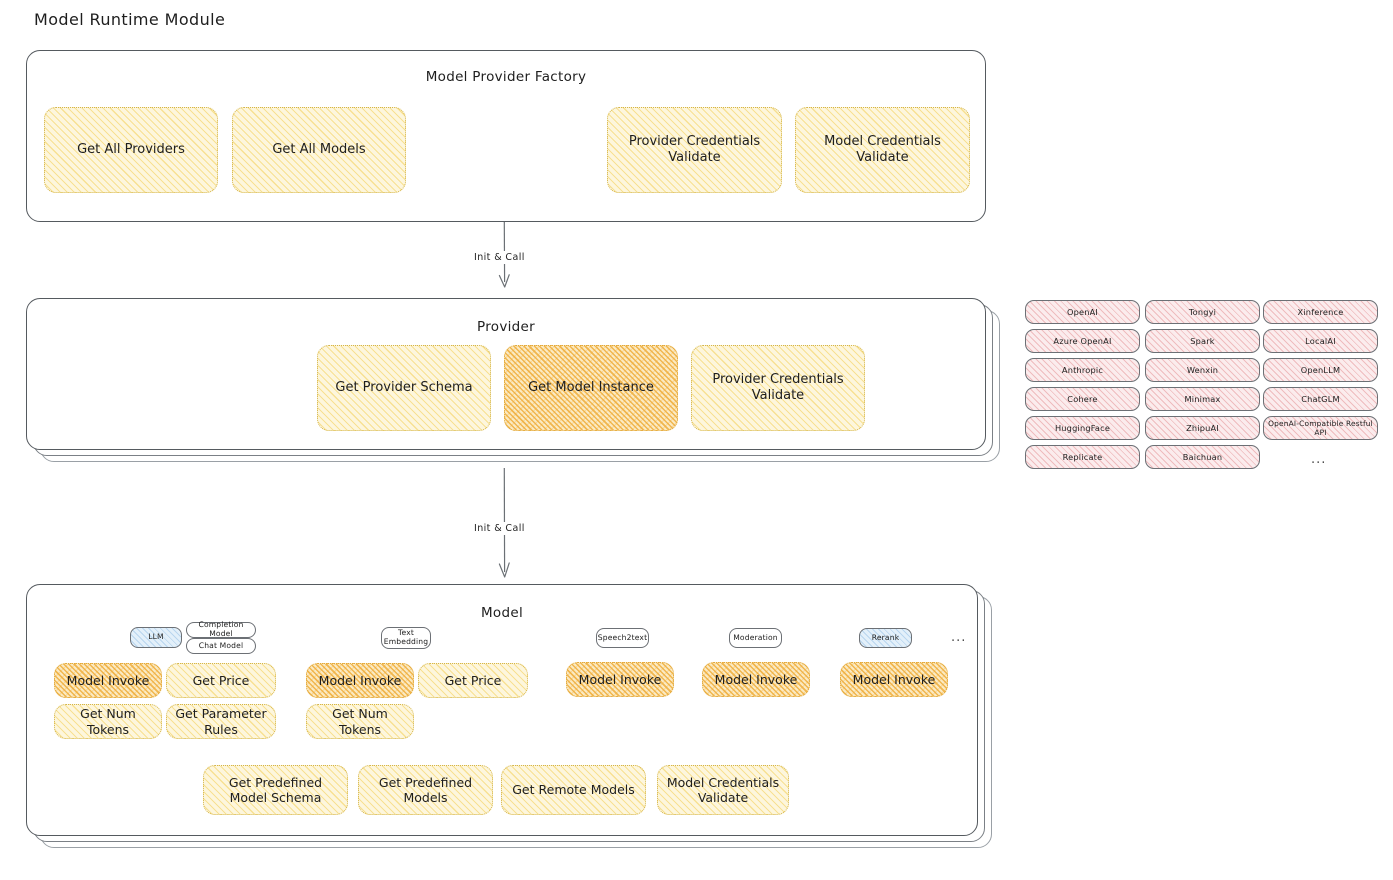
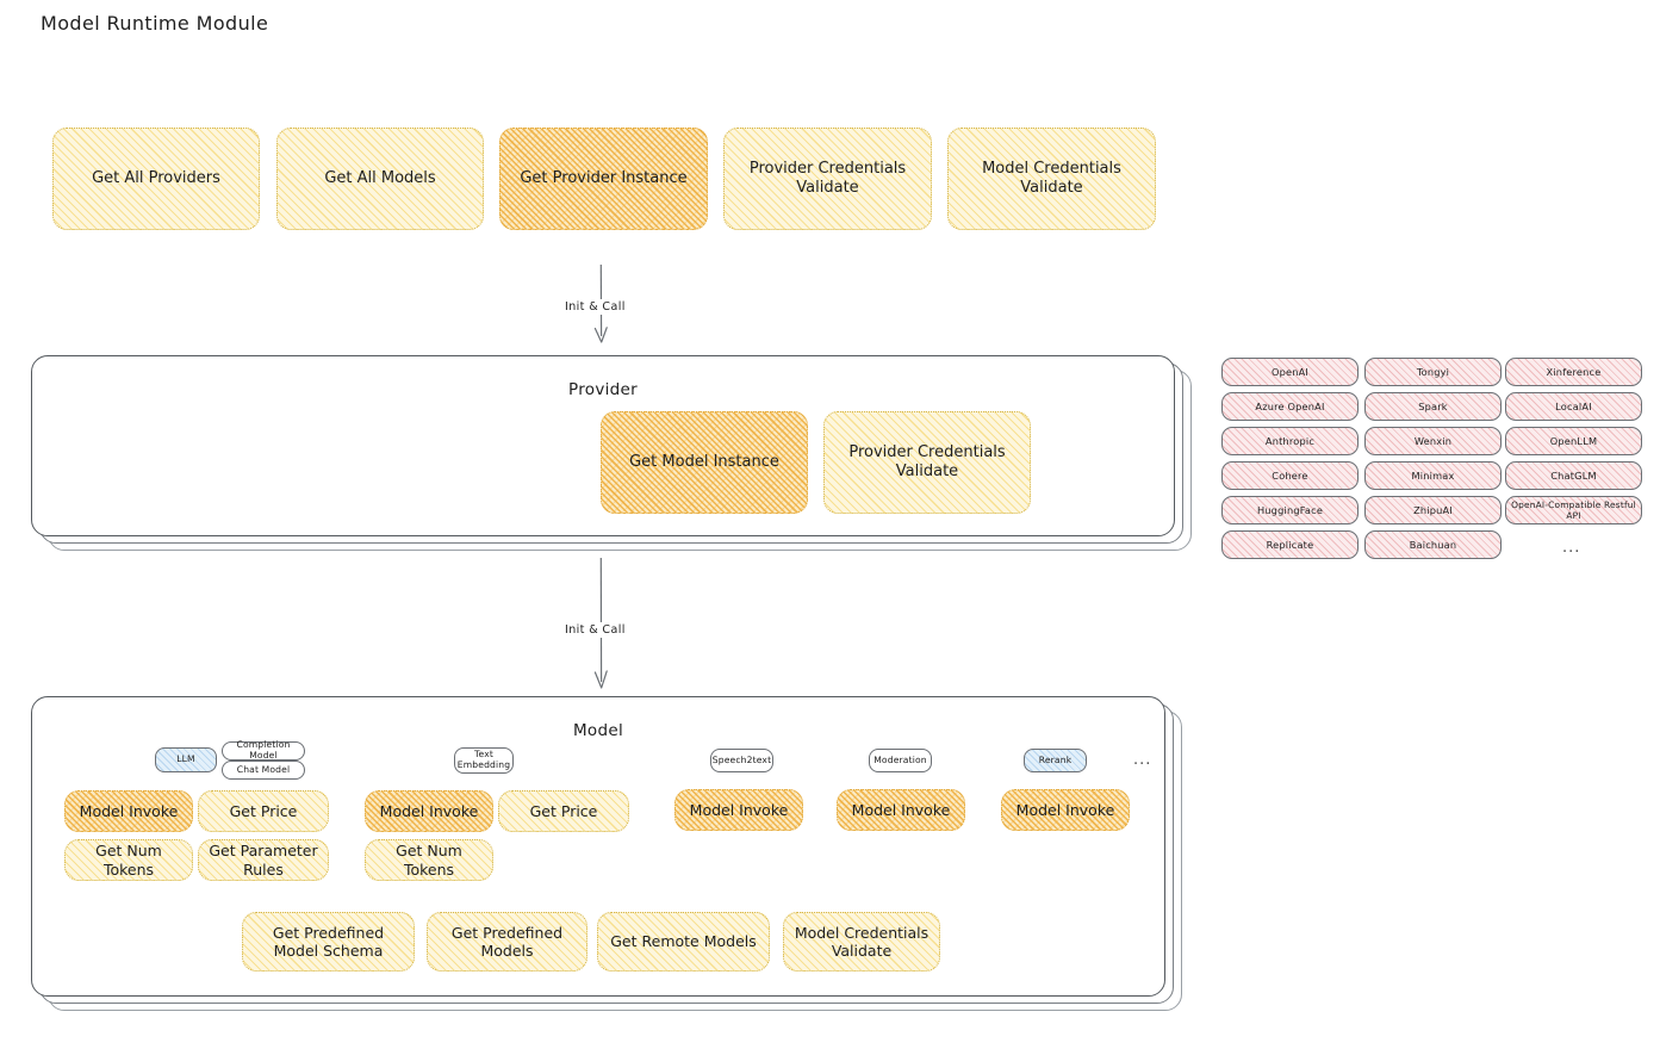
  Model Runtime Module
- Model Provider Factory
  Get All Providers
  Get All Models
+ Get Provider Instance
  Provider Credentials Validate
  Model Credentials Validate
  Init & Call
  Provider
- Get Provider Schema
  Get Model Instance
  Provider Credentials Validate
  OpenAI
  Azure OpenAI
  Anthropic
  Cohere
  HuggingFace
  Replicate
  Tongyi
  Spark
  Wenxin
  Minimax
  ZhipuAI
  Baichuan
  Xinference
  LocalAI
  OpenLLM
  ChatGLM
  OpenAI-Compatible Restful API
  ...
  Init & Call
  Model
  LLM
  Completion Model
  Chat Model
  Model Invoke
  Get Price
  Get Num Tokens
  Get Parameter Rules
  Text Embedding
  Model Invoke
  Get Price
  Get Num Tokens
  Speech2text
  Model Invoke
  Moderation
  Model Invoke
  Rerank
  Model Invoke
  ...
  Get Predefined Model Schema
  Get Predefined Models
  Get Remote Models
  Model Credentials Validate
